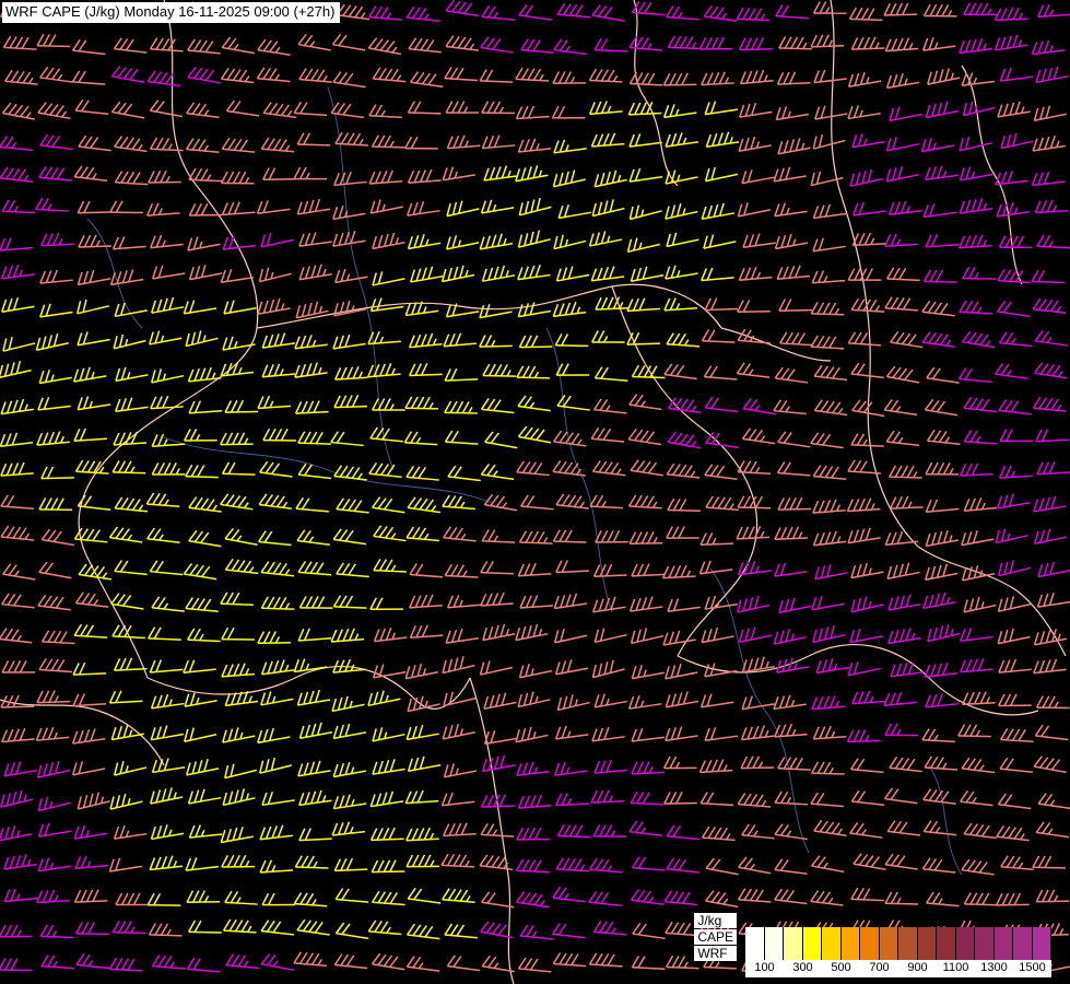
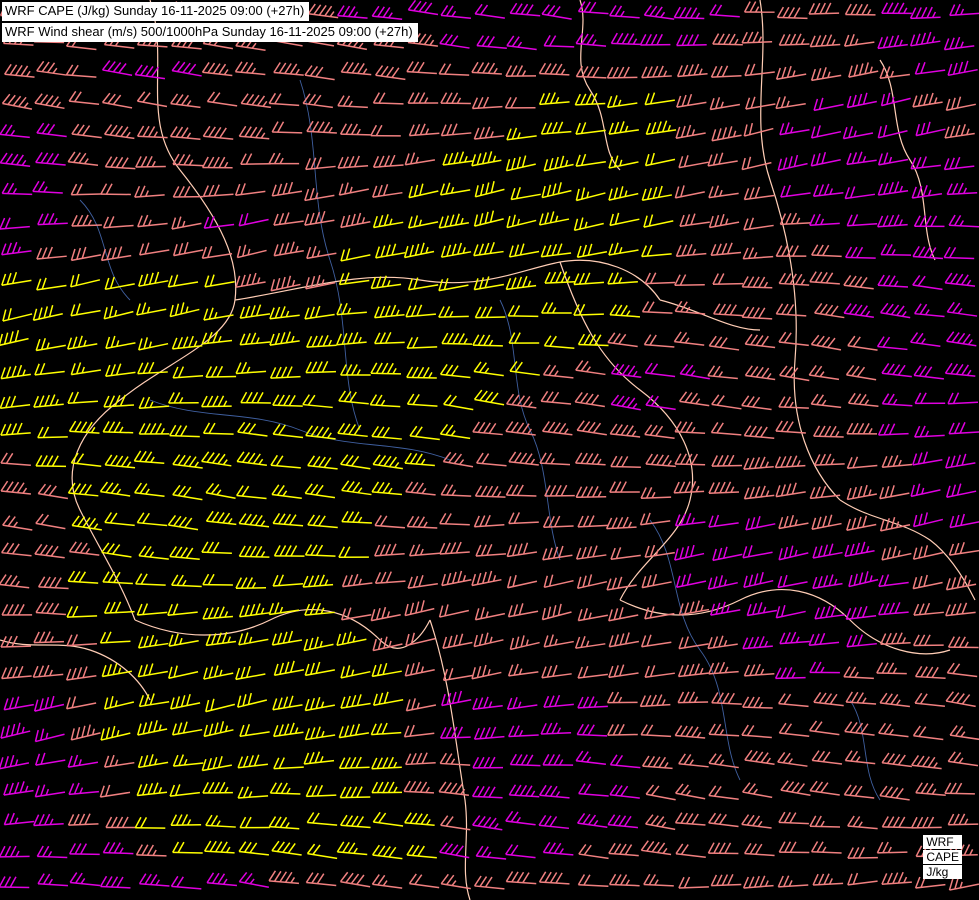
- WRF CAPE (J/kg) Monday 16-11-2025 09:00 (+27h)
+ WRF CAPE (J/kg) Sunday 16-11-2025 09:00 (+27h)
+ WRF Wind shear (m/s) 500/1000hPa Sunday 16-11-2025 09:00 (+27h)
- J/kg
+ WRF
  CAPE
- WRF
+ J/kg
- 100
- 300
- 500
- 700
- 900
- 1100
- 1300
- 1500
